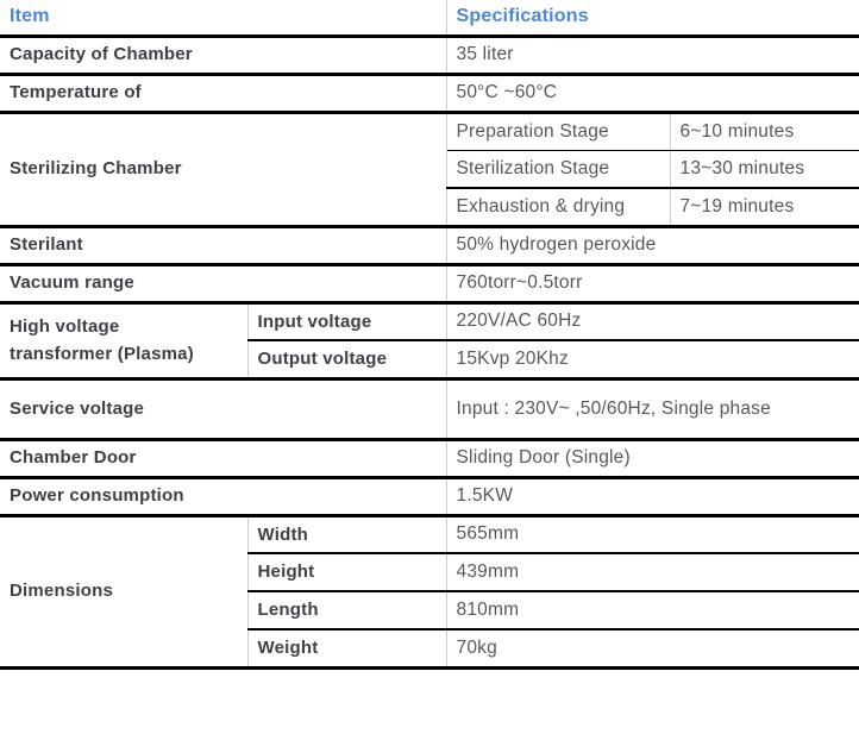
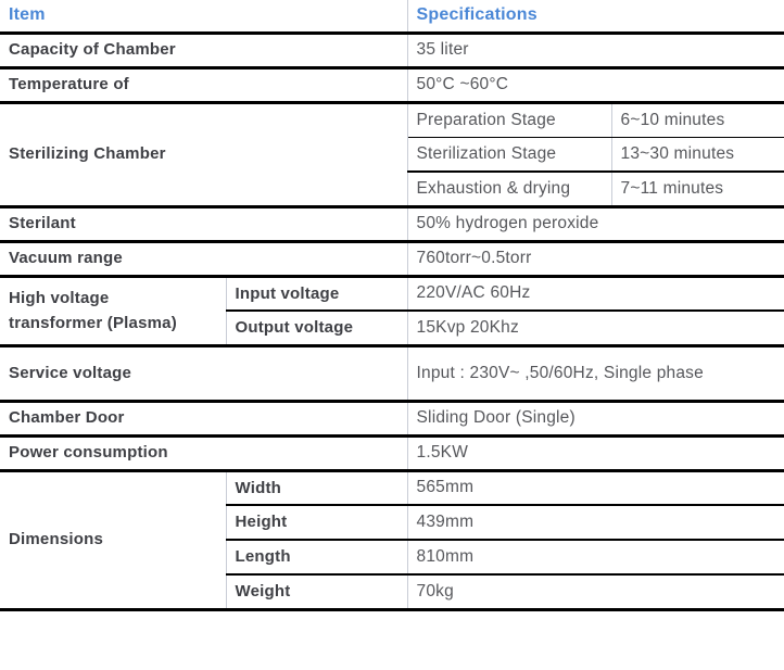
  Item	Specifications
  Capacity of Chamber	35 liter
  Temperature of	50°C ~60°C
  Sterilizing Chamber	Preparation Stage	6~10 minutes
  Sterilization Stage	13~30 minutes
- Exhaustion & drying	7~19 minutes
+ Exhaustion & drying	7~11 minutes
  Sterilant	50% hydrogen peroxide
  Vacuum range	760torr~0.5torr
  High voltage transformer (Plasma)	Input voltage	220V/AC 60Hz
  Output voltage	15Kvp 20Khz
  Service voltage	Input : 230V~ ,50/60Hz, Single phase
  Chamber Door	Sliding Door (Single)
  Power consumption	1.5KW
  Dimensions	Width	565mm
  Height	439mm
  Length	810mm
  Weight	70kg
